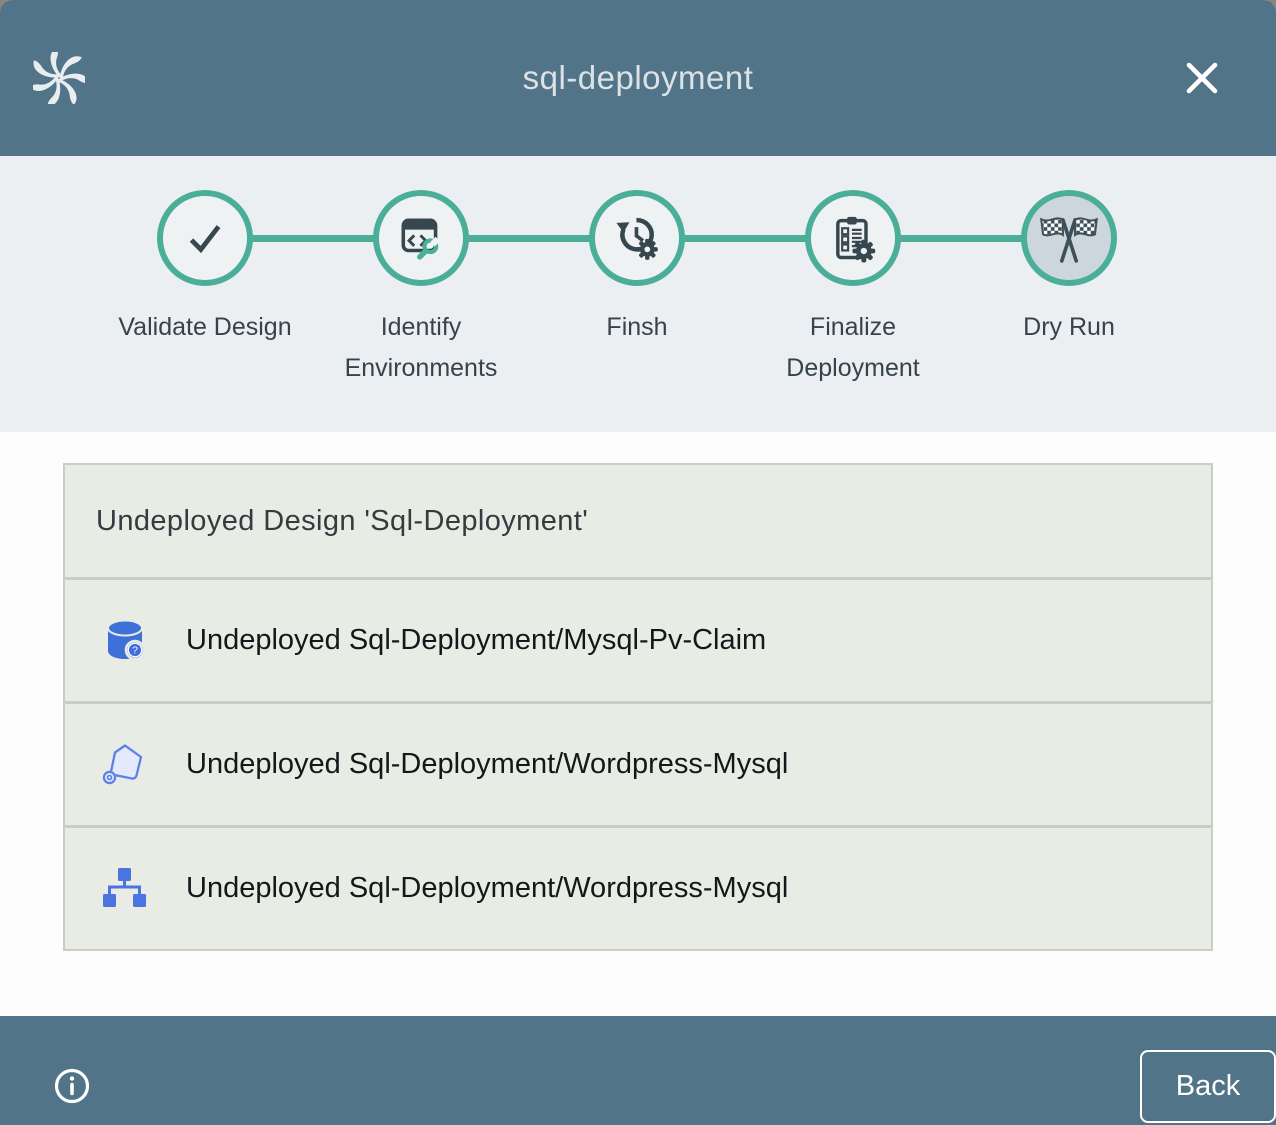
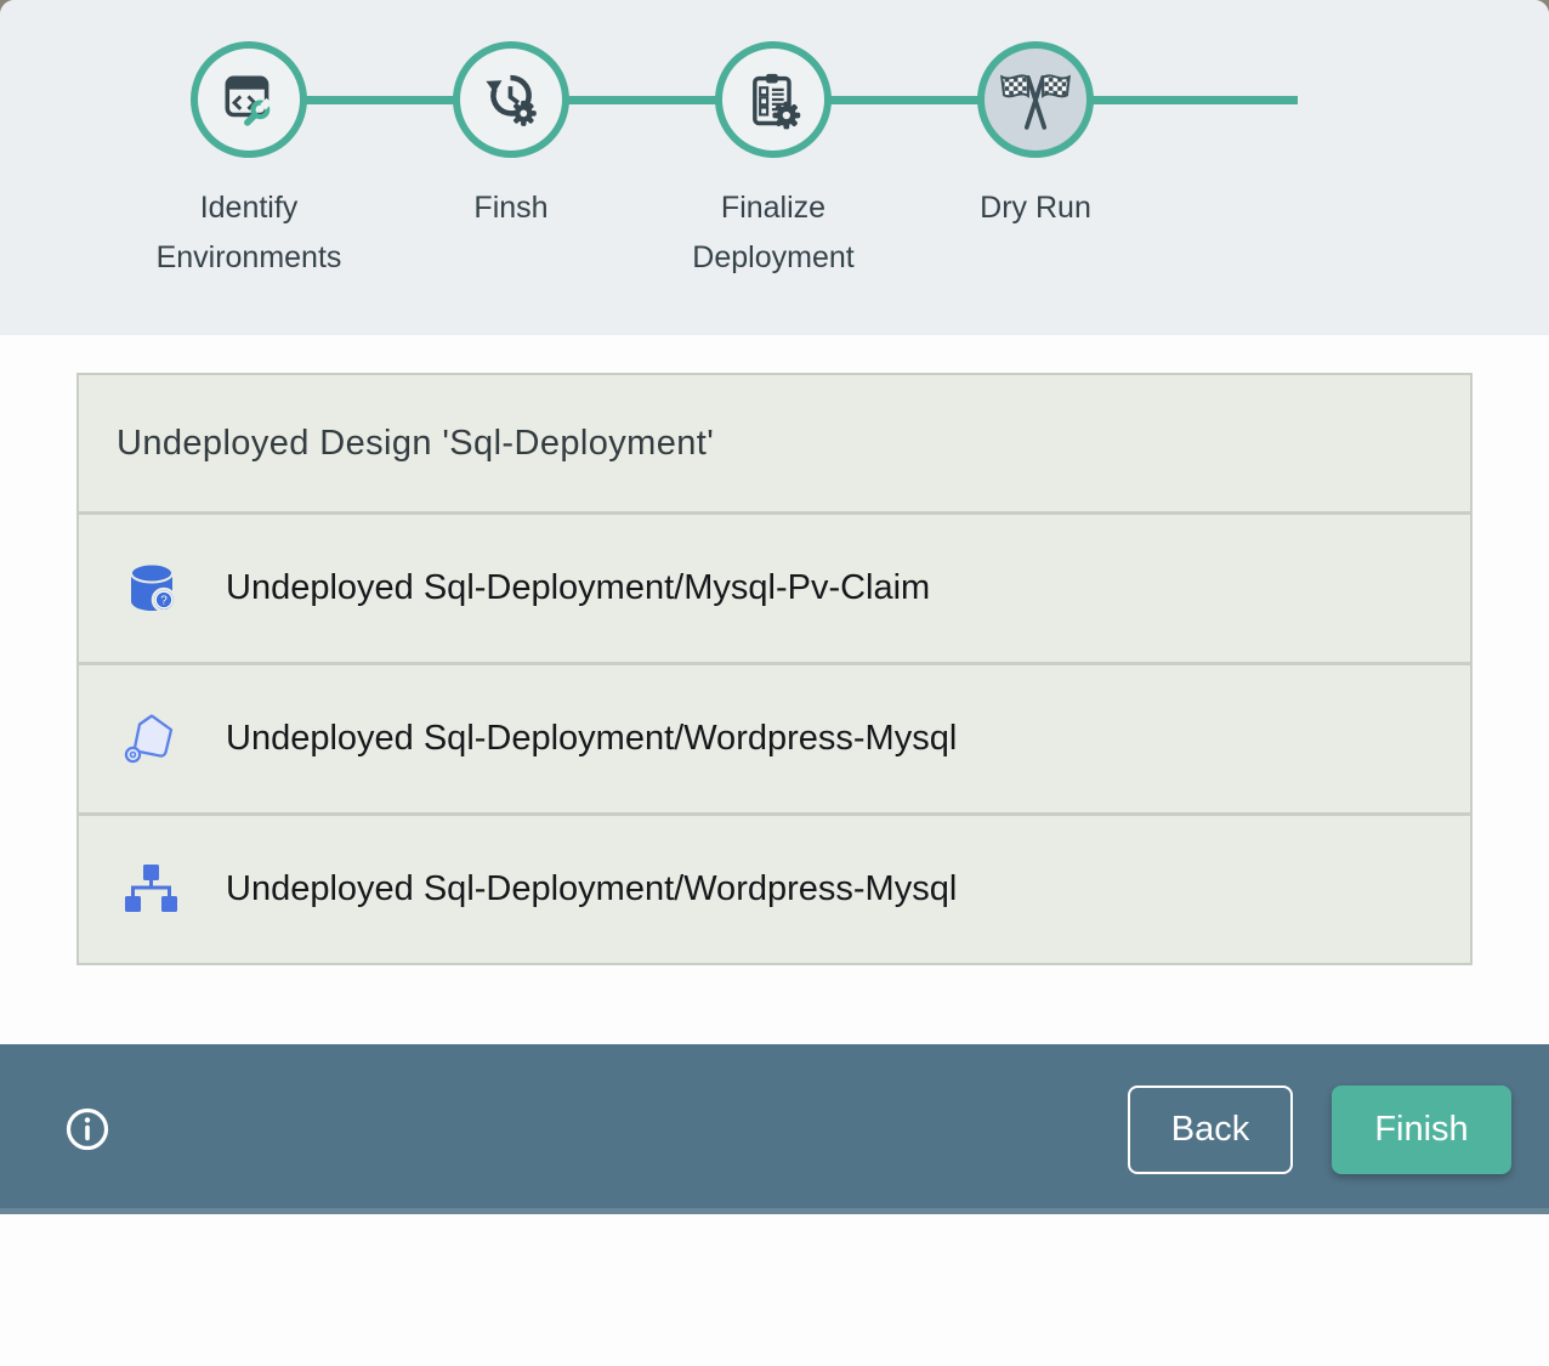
- sql-deployment
- Validate Design
  Identify Environments
  Finsh
  Finalize Deployment
  Dry Run
  Undeployed Design 'Sql-Deployment'
  ?
  Undeployed Sql-Deployment/Mysql-Pv-Claim
  Undeployed Sql-Deployment/Wordpress-Mysql
  Undeployed Sql-Deployment/Wordpress-Mysql
  Back
+ Finish
